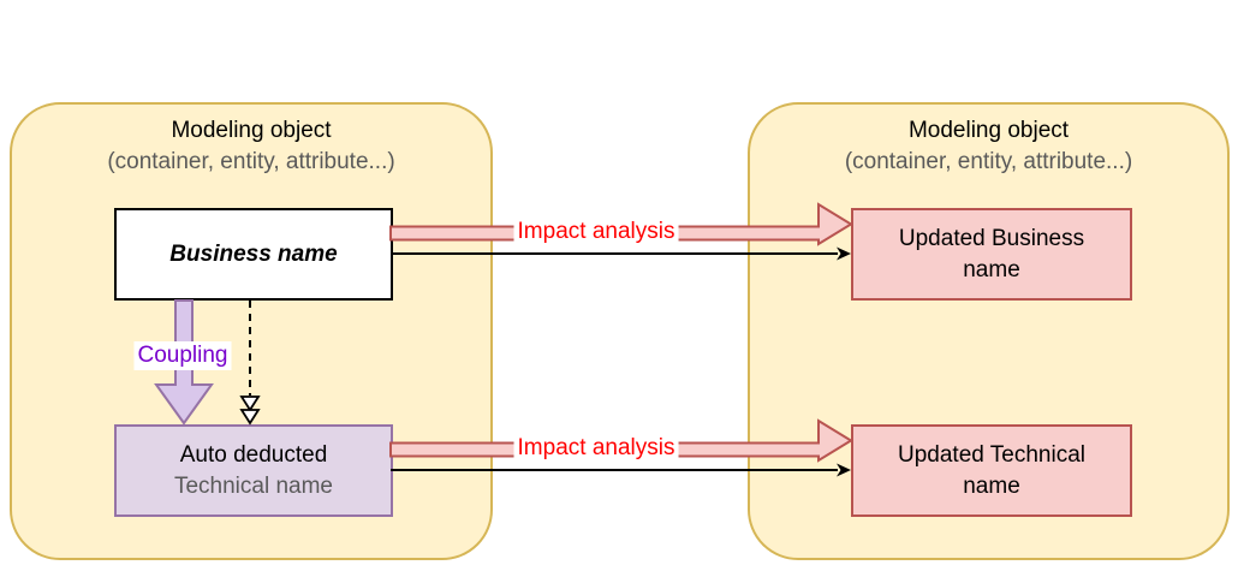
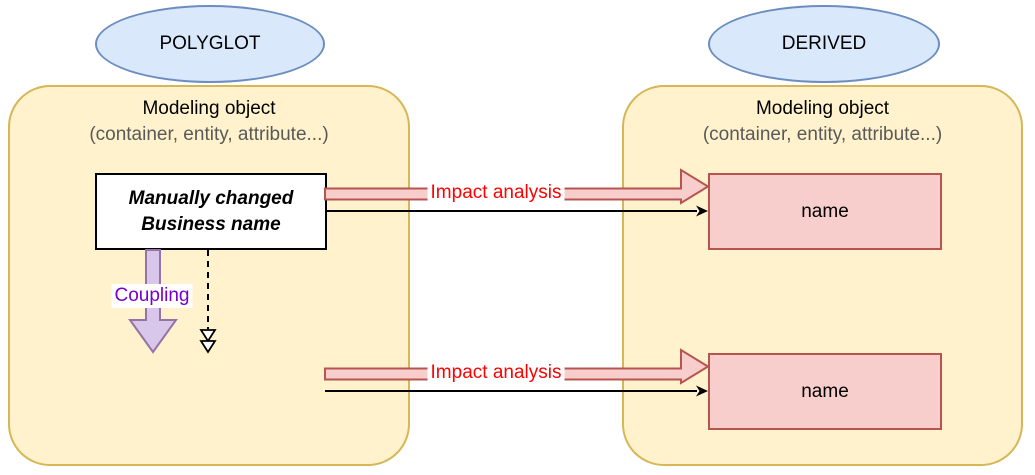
  Modeling object
  (container, entity, attribute...)
  Modeling object
  (container, entity, attribute...)
+ Manually changed
  Business name
- Auto deducted
- Technical name
- Updated Business
  name
- Updated Technical
  name
  Impact analysis
  Impact analysis
  Coupling
+ POLYGLOT
+ DERIVED
